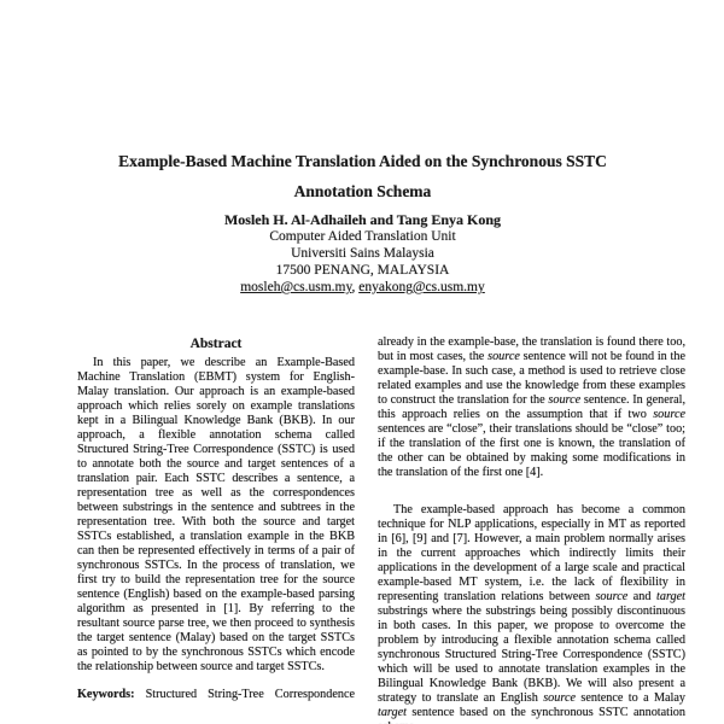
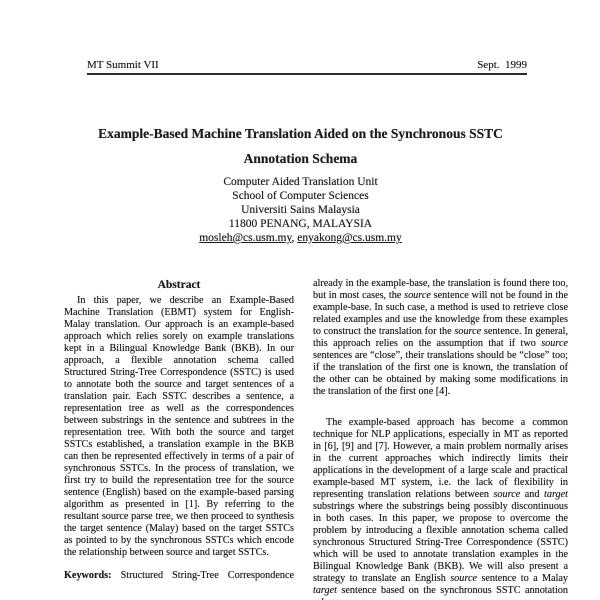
+ MT Summit VII
+ Sept. 1999
  Example-Based Machine Translation Aided on the Synchronous SSTC
  Annotation Schema
- Mosleh H. Al-Adhaileh and Tang Enya Kong
  Computer Aided Translation Unit
+ School of Computer Sciences
  Universiti Sains Malaysia
- 17500 PENANG, MALAYSIA
+ 11800 PENANG, MALAYSIA
  mosleh@cs.usm.my, enyakong@cs.usm.my
  Abstract
  In this paper, we describe an Example-Based Machine Translation (EBMT) system for English-Malay translation. Our approach is an example-based approach which relies sorely on example translations kept in a Bilingual Knowledge Bank (BKB). In our approach, a flexible annotation schema called Structured String-Tree Correspondence (SSTC) is used to annotate both the source and target sentences of a translation pair. Each SSTC describes a sentence, a representation tree as well as the correspondences between substrings in the sentence and subtrees in the representation tree. With both the source and target SSTCs established, a translation example in the BKB can then be represented effectively in terms of a pair of synchronous SSTCs. In the process of translation, we first try to build the representation tree for the source sentence (English) based on the example-based parsing algorithm as presented in [1]. By referring to the resultant source parse tree, we then proceed to synthesis the target sentence (Malay) based on the target SSTCs as pointed to by the synchronous SSTCs which encode the relationship between source and target SSTCs.
  Keywords: Structured String-Tree Correspondence
  already in the example-base, the translation is found there too, but in most cases, the source sentence will not be found in the example-base. In such case, a method is used to retrieve close related examples and use the knowledge from these examples to construct the translation for the source sentence. In general, this approach relies on the assumption that if two source sentences are “close”, their translations should be “close” too; if the translation of the first one is known, the translation of the other can be obtained by making some modifications in the translation of the first one [4].
  The example-based approach has become a common technique for NLP applications, especially in MT as reported in [6], [9] and [7]. However, a main problem normally arises in the current approaches which indirectly limits their applications in the development of a large scale and practical example-based MT system, i.e. the lack of flexibility in representing translation relations between source and target substrings where the substrings being possibly discontinuous in both cases. In this paper, we propose to overcome the problem by introducing a flexible annotation schema called synchronous Structured String-Tree Correspondence (SSTC) which will be used to annotate translation examples in the Bilingual Knowledge Bank (BKB). We will also present a strategy to translate an English source sentence to a Malay target sentence based on the synchronous SSTC annotation
